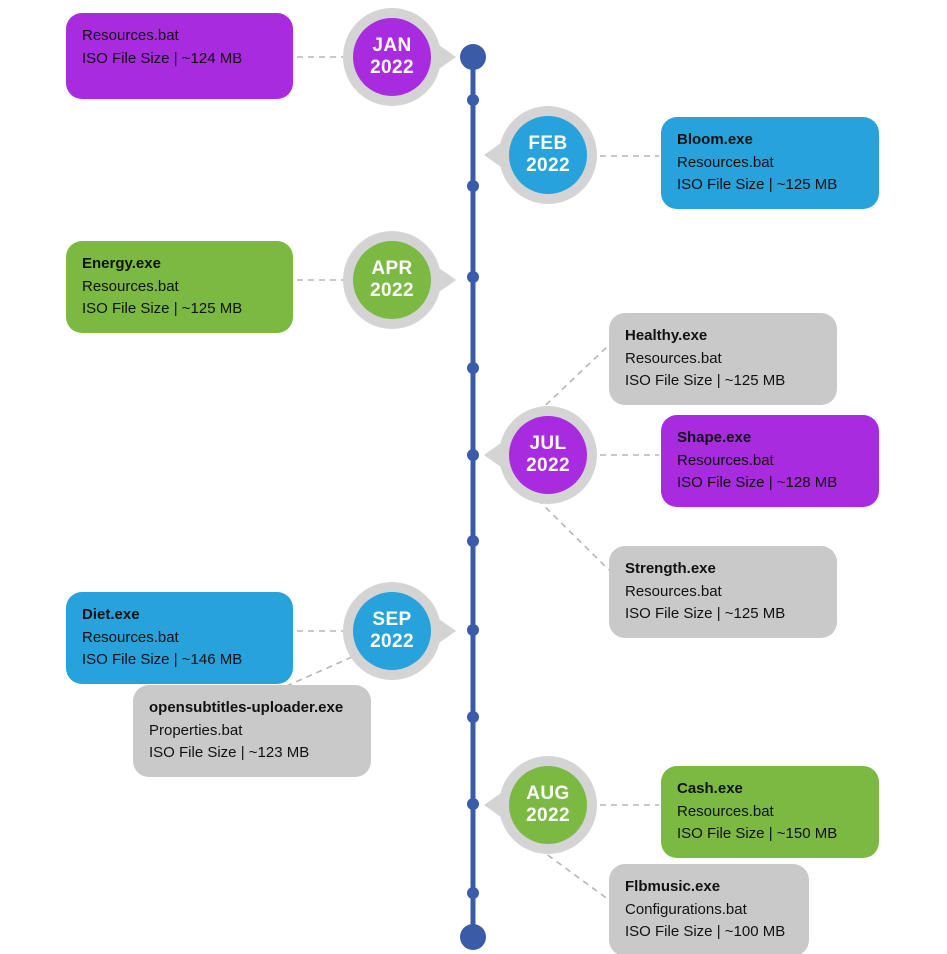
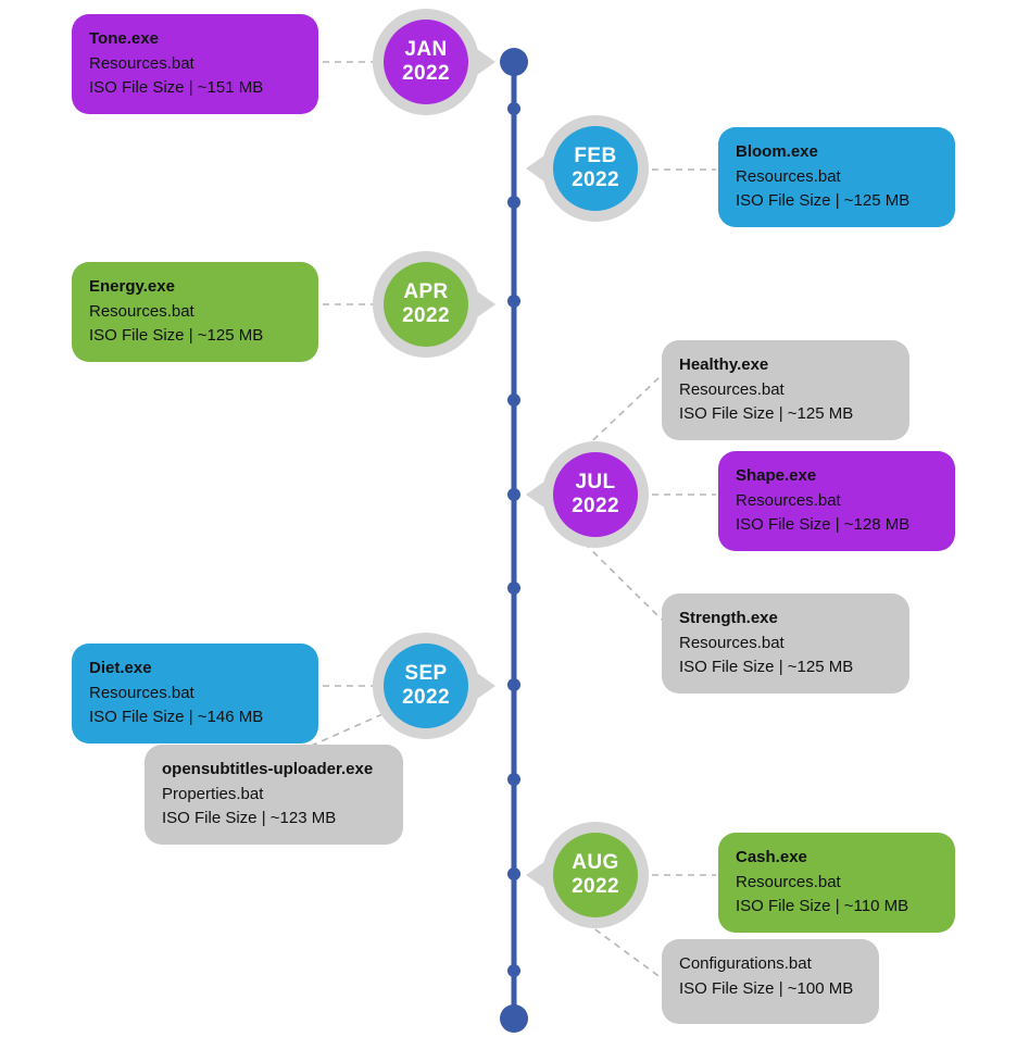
+ Tone.exe
  Resources.bat
- ISO File Size | ~124 MB
+ ISO File Size | ~151 MB
  JAN
  2022
  Bloom.exe
  Resources.bat
  ISO File Size | ~125 MB
  FEB
  2022
  Energy.exe
  Resources.bat
  ISO File Size | ~125 MB
  APR
  2022
  Healthy.exe
  Resources.bat
  ISO File Size | ~125 MB
  Shape.exe
  Resources.bat
  ISO File Size | ~128 MB
  Strength.exe
  Resources.bat
  ISO File Size | ~125 MB
  JUL
  2022
  Diet.exe
  Resources.bat
  ISO File Size | ~146 MB
  opensubtitles-uploader.exe
  Properties.bat
  ISO File Size | ~123 MB
  SEP
  2022
  Cash.exe
  Resources.bat
- ISO File Size | ~150 MB
+ ISO File Size | ~110 MB
- Flbmusic.exe
  Configurations.bat
  ISO File Size | ~100 MB
  AUG
  2022
